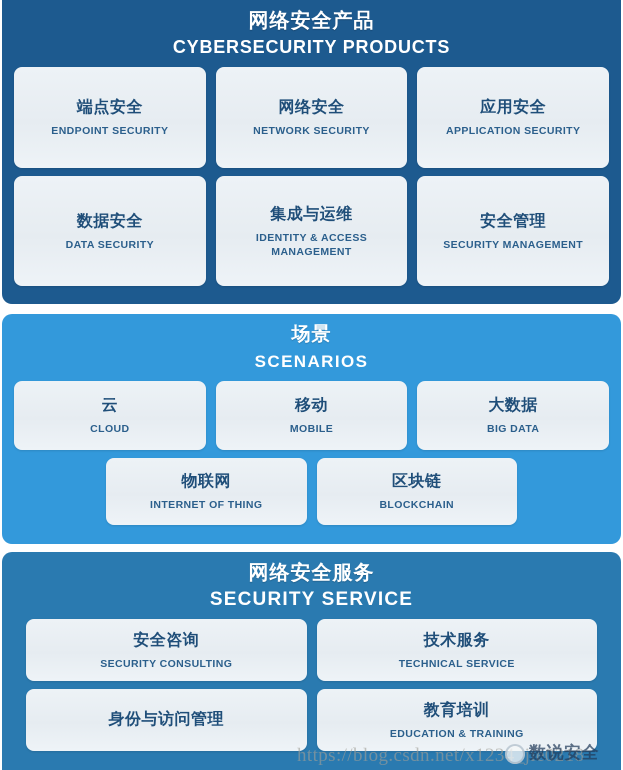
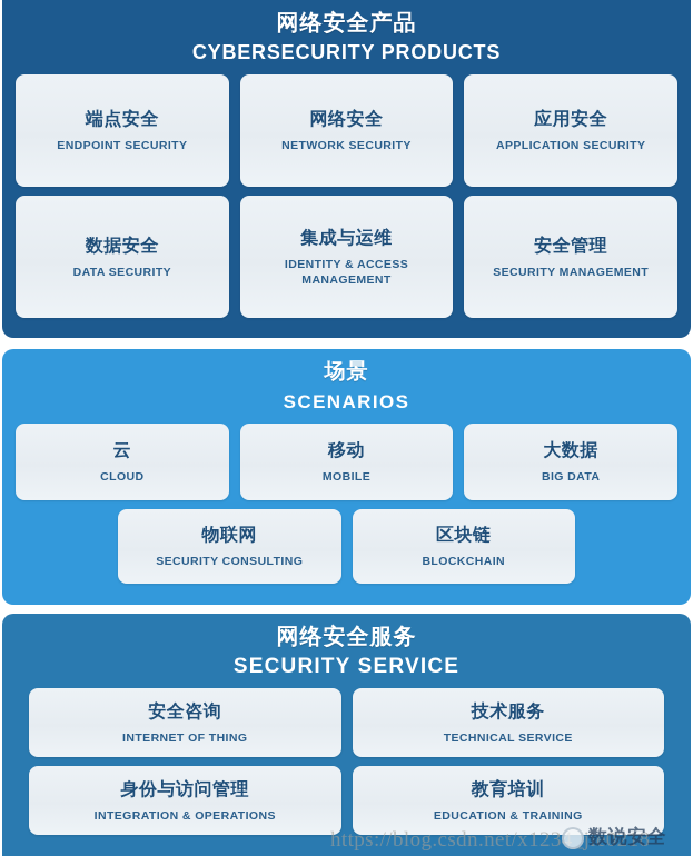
  网络安全产品
  CYBERSECURITY PRODUCTS
  端点安全
  ENDPOINT SECURITY
  网络安全
  NETWORK SECURITY
  应用安全
  APPLICATION SECURITY
  数据安全
  DATA SECURITY
  集成与运维
  IDENTITY & ACCESS
  MANAGEMENT
  安全管理
  SECURITY MANAGEMENT
  场景
  SCENARIOS
  云
  CLOUD
  移动
  MOBILE
  大数据
  BIG DATA
  物联网
- INTERNET OF THING
+ SECURITY CONSULTING
  区块链
  BLOCKCHAIN
  网络安全服务
  SECURITY SERVICE
  安全咨询
- SECURITY CONSULTING
+ INTERNET OF THING
  技术服务
  TECHNICAL SERVICE
  身份与访问管理
+ INTEGRATION & OPERATIONS
  教育培训
  EDUCATION & TRAINING
  https://blog.csdn.net/x1234_jie0218
  数说安全
